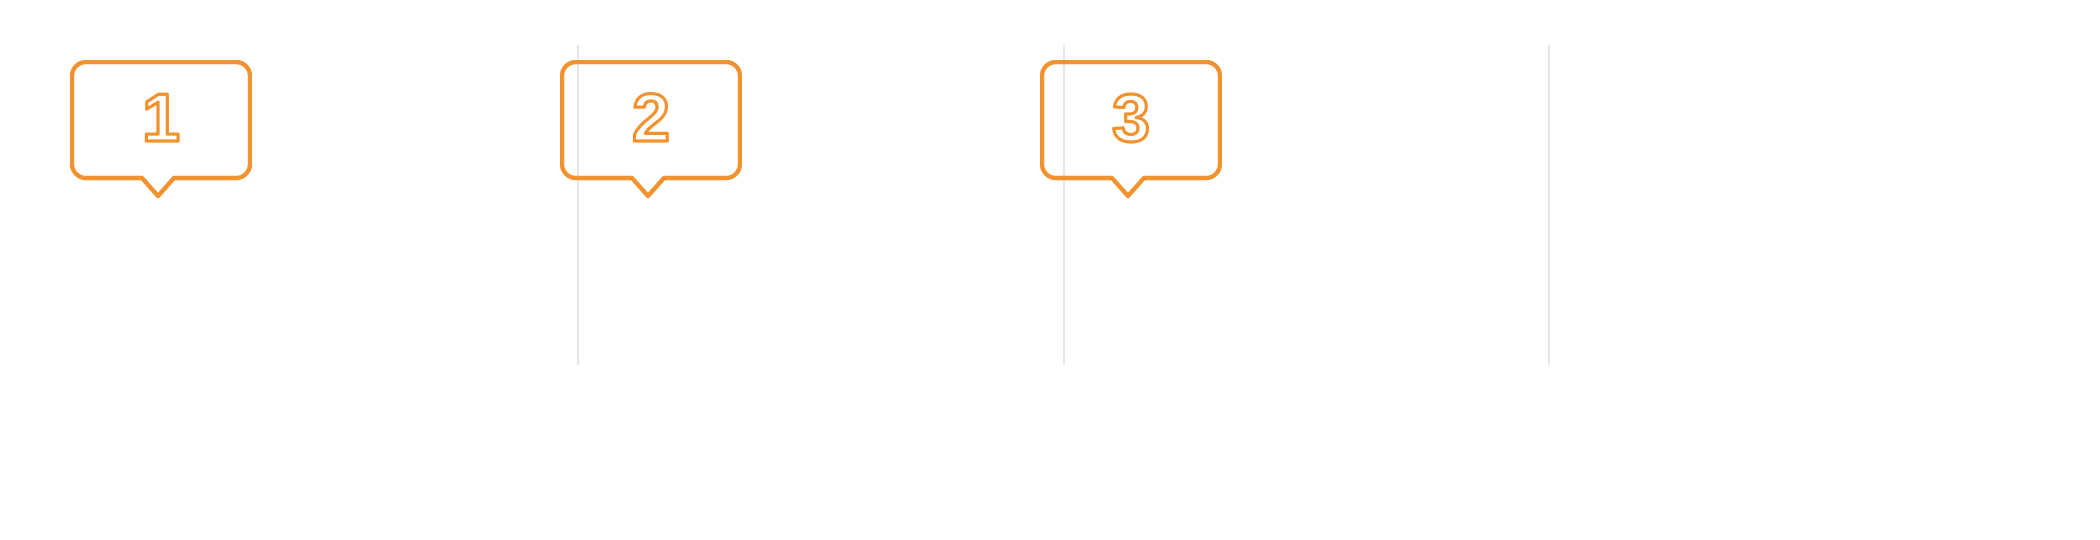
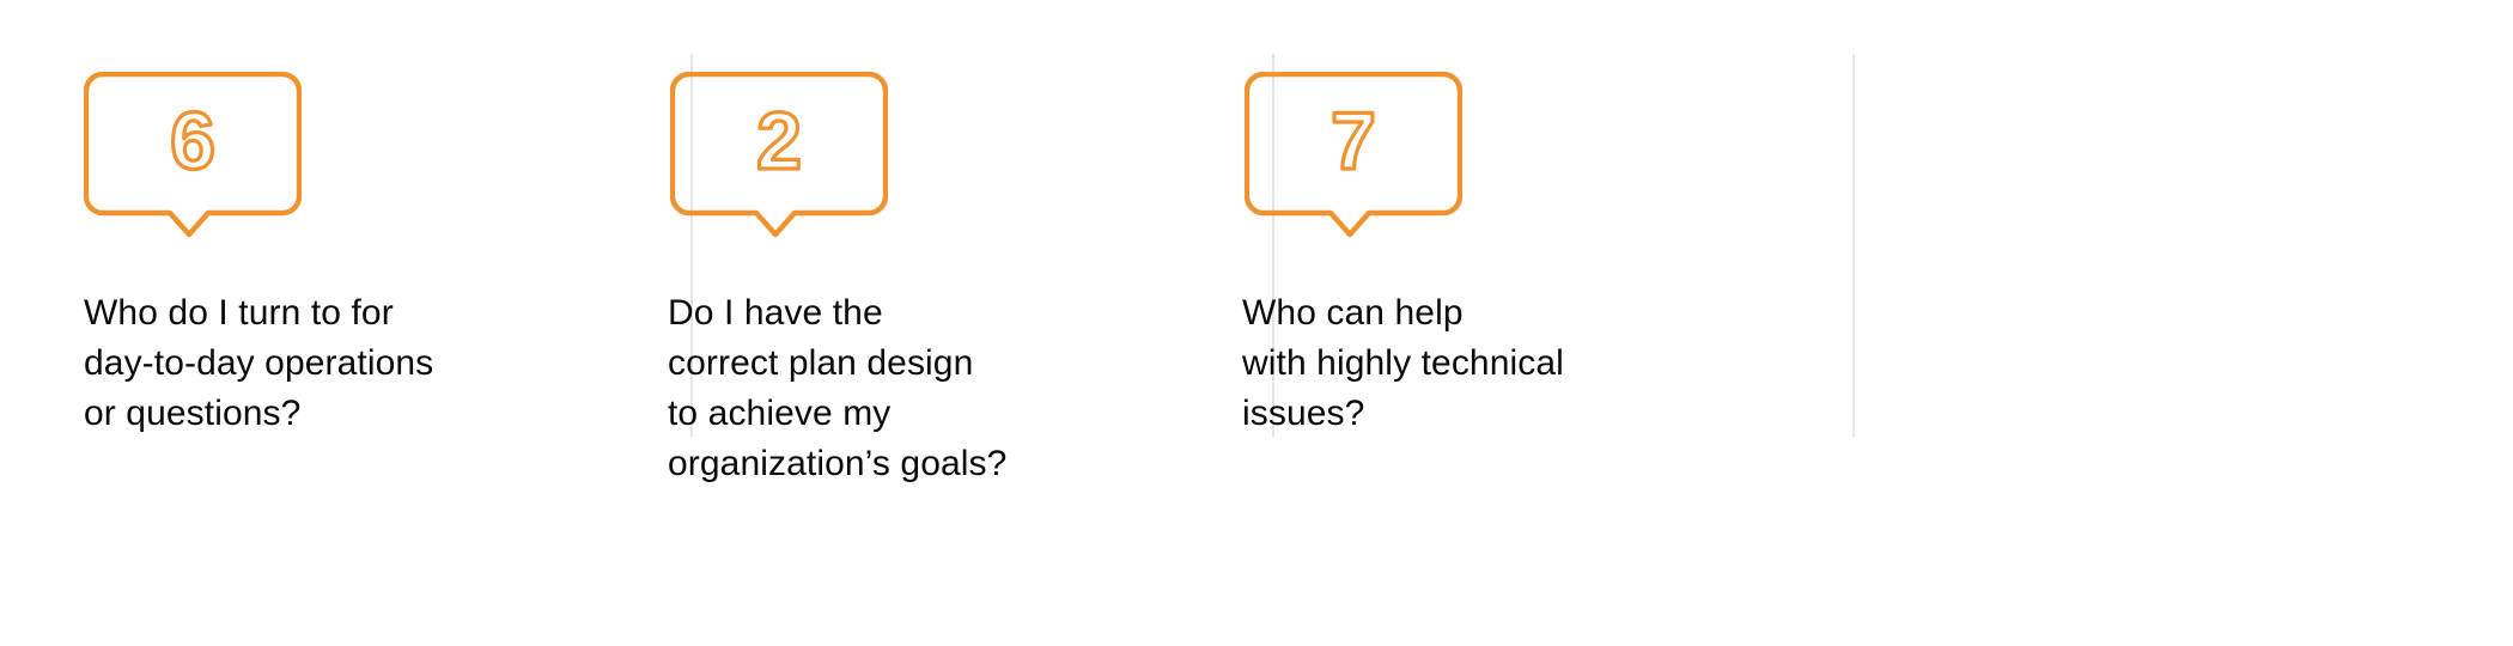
- 1
+ 6
+ Who do I turn to for
+ day-to-day operations
+ or questions?
  2
+ Do I have the
+ correct plan design
+ to achieve my
+ organization’s goals?
- 3
+ 7
+ Who can help
+ with highly technical
+ issues?
